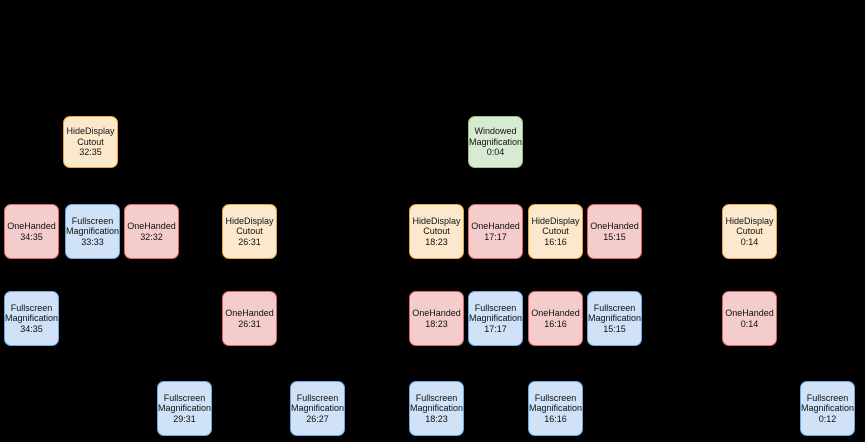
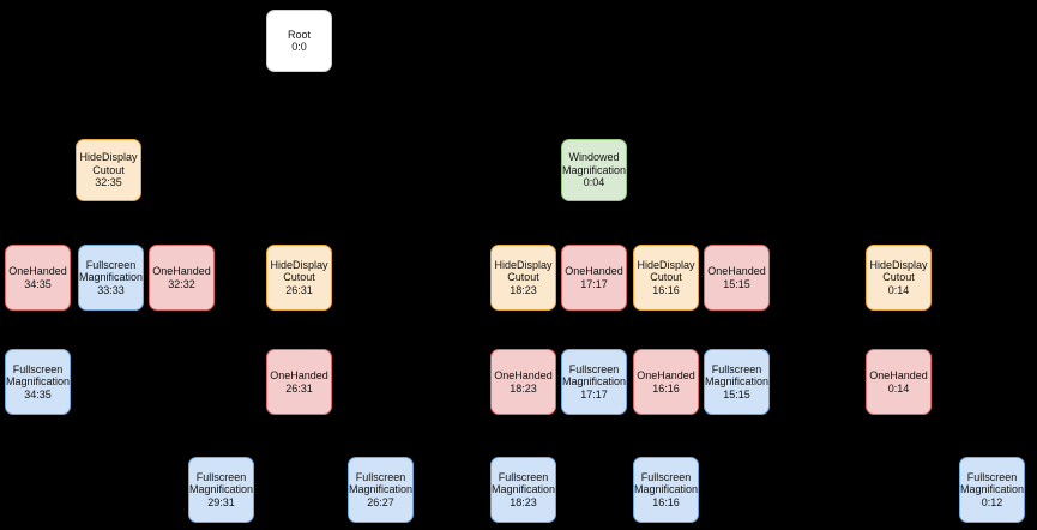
+ Root
+ 0:0
  HideDisplay
  Cutout
  32:35
  Windowed
  Magnification
  0:04
  OneHanded
  34:35
  Fullscreen
  Magnification
  33:33
  OneHanded
  32:32
  HideDisplay
  Cutout
  26:31
  HideDisplay
  Cutout
  18:23
  OneHanded
  17:17
  HideDisplay
  Cutout
  16:16
  OneHanded
  15:15
  HideDisplay
  Cutout
  0:14
  Fullscreen
  Magnification
  34:35
  OneHanded
  26:31
  OneHanded
  18:23
  Fullscreen
  Magnification
  17:17
  OneHanded
  16:16
  Fullscreen
  Magnification
  15:15
  OneHanded
  0:14
  Fullscreen
  Magnification
  29:31
  Fullscreen
  Magnification
  26:27
  Fullscreen
  Magnification
  18:23
  Fullscreen
  Magnification
  16:16
  Fullscreen
  Magnification
  0:12
